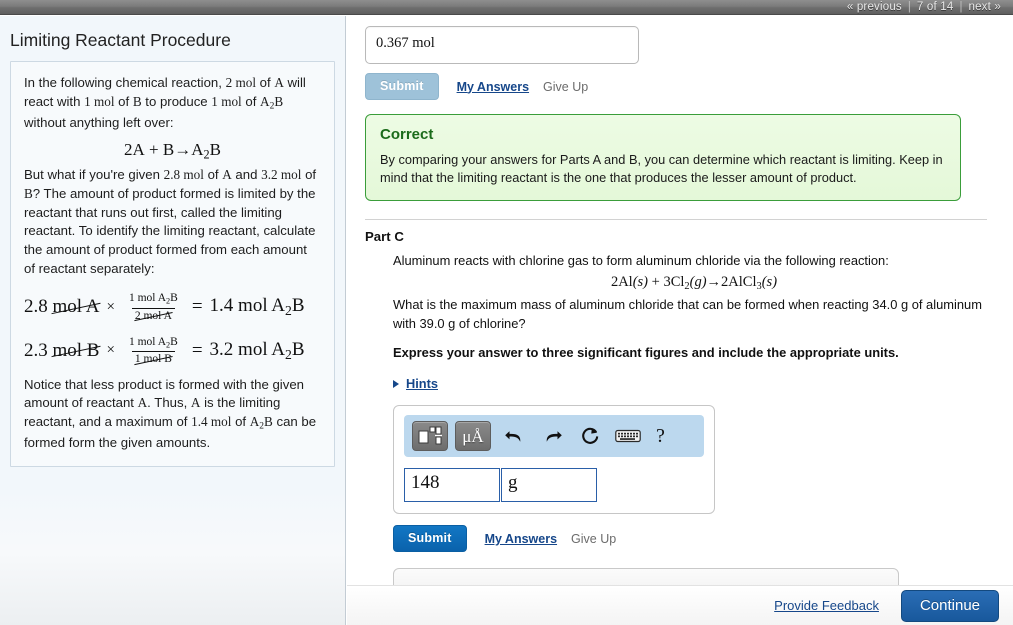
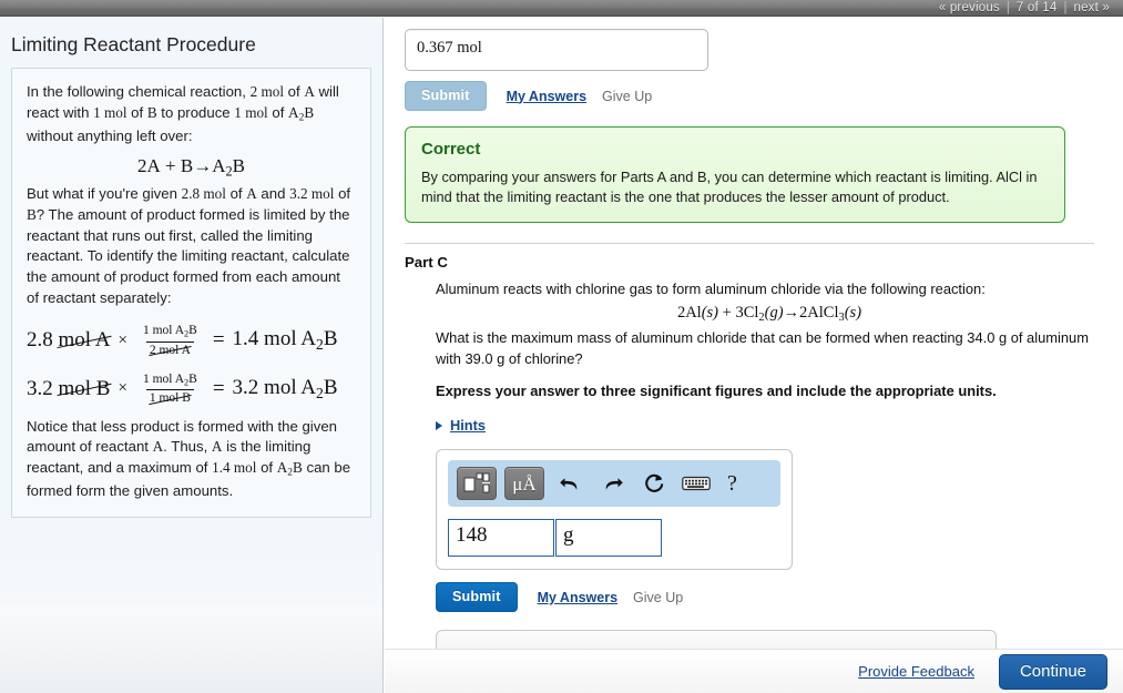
  « previous
  |
  7 of 14
  |
  next »
  Limiting Reactant Procedure
  In the following chemical reaction, 2 mol of A will react with 1 mol of B to produce 1 mol of A2B without anything left over:
  2A + B→A2B
  But what if you're given 2.8 mol of A and 3.2 mol of B? The amount of product formed is limited by the reactant that runs out first, called the limiting reactant. To identify the limiting reactant, calculate the amount of product formed from each amount of reactant separately:
  2.8
  mol A
  ×
  1 mol A2B
  2 mol A
  =
  1.4 mol A2B
- 2.3
+ 3.2
  mol B
  ×
  1 mol A2B
  1 mol B
  =
  3.2 mol A2B
  Notice that less product is formed with the given amount of reactant A. Thus, A is the limiting reactant, and a maximum of 1.4 mol of A2B can be formed form the given amounts.
  0.367 mol
  Submit
  My Answers
  Give Up
  Correct
- By comparing your answers for Parts A and B, you can determine which reactant is limiting. Keep in mind that the limiting reactant is the one that produces the lesser amount of product.
+ By comparing your answers for Parts A and B, you can determine which reactant is limiting. AlCl in mind that the limiting reactant is the one that produces the lesser amount of product.
  Part C
  Aluminum reacts with chlorine gas to form aluminum chloride via the following reaction:
  2Al(s) + 3Cl2(g)→2AlCl3(s)
  What is the maximum mass of aluminum chloride that can be formed when reacting 34.0 g of aluminum with 39.0 g of chlorine?
  Express your answer to three significant figures and include the appropriate units.
  Hints
  μÅ
  ?
  148
  g
  Submit
  My Answers
  Give Up
  Provide Feedback
  Continue
